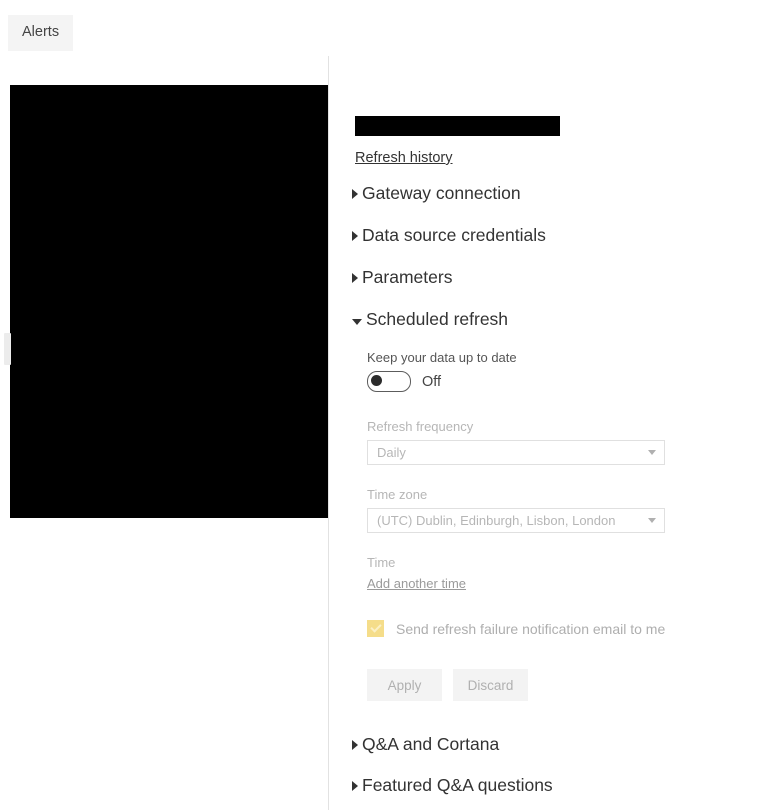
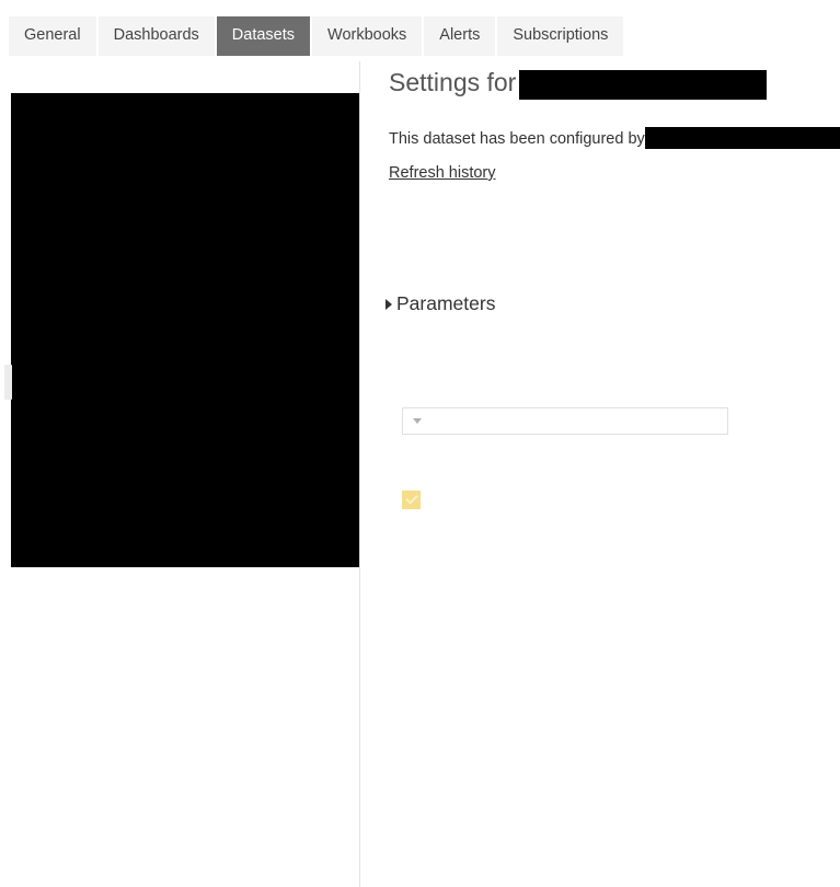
+ General
+ Dashboards
+ Datasets
+ Workbooks
  Alerts
+ Subscriptions
+ Settings for
+ This dataset has been configured by
  Refresh history
- Gateway connection
- Data source credentials
  Parameters
- Scheduled refresh
- Keep your data up to date
- Off
- Refresh frequency
- Daily
- Time zone
- (UTC) Dublin, Edinburgh, Lisbon, London
- Time
- Add another time
- Send refresh failure notification email to me
- Apply
- Discard
- Q&A and Cortana
- Featured Q&A questions
